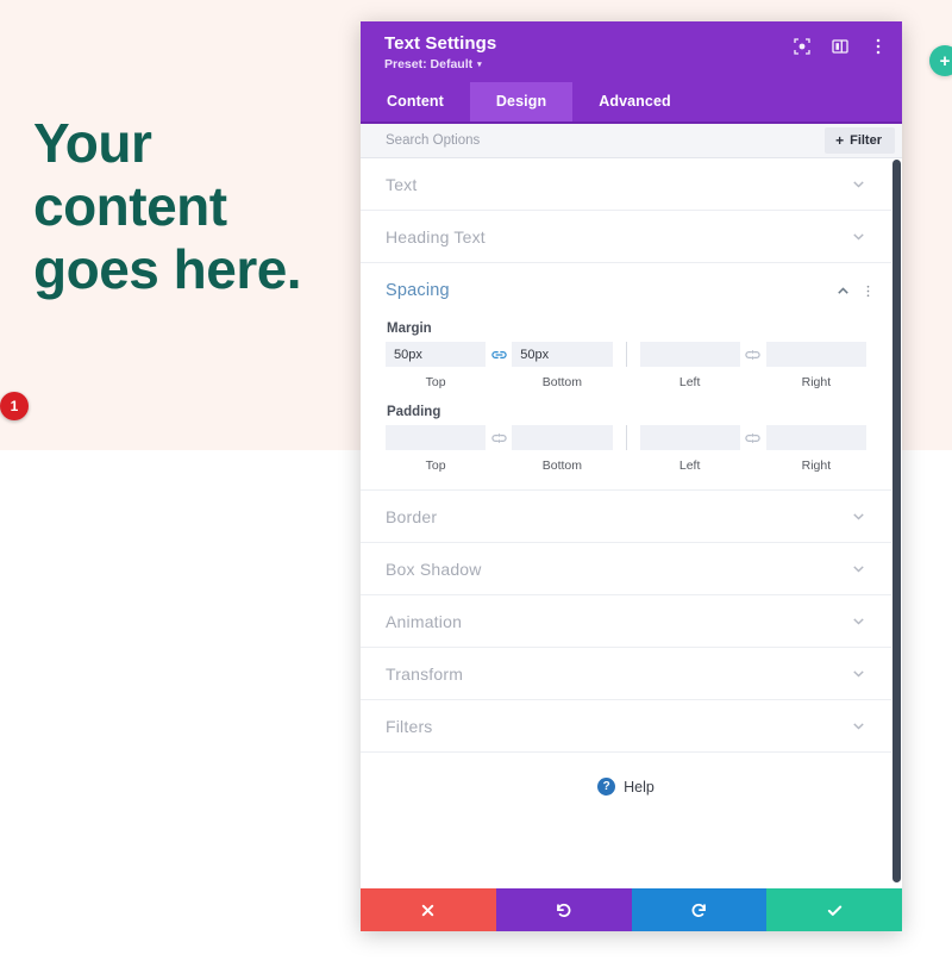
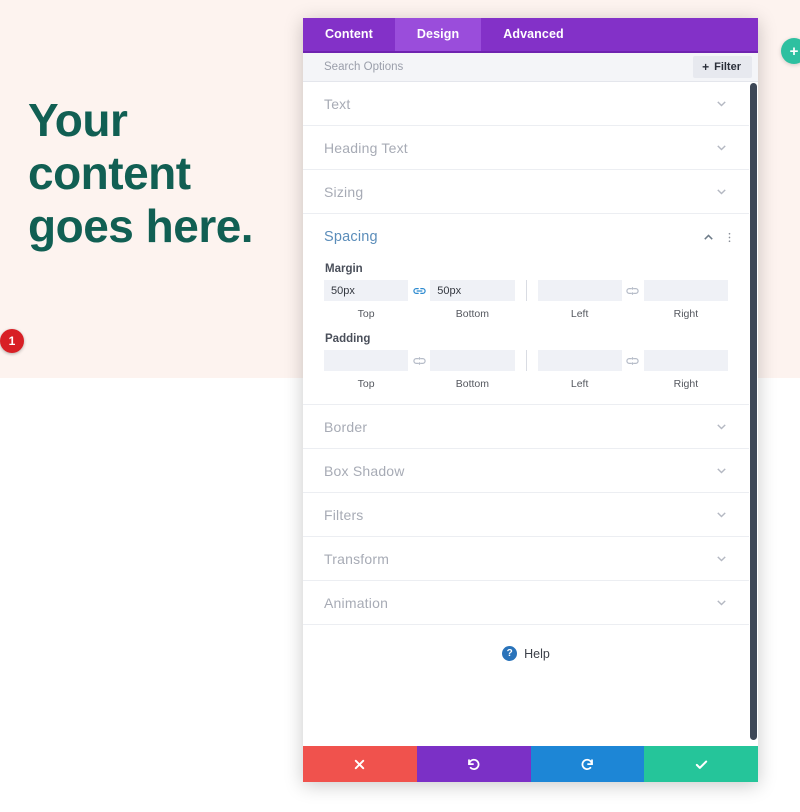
  Your content goes here.
  +
- Text Settings
- Preset: Default
  Content
  Design
  Advanced
  Search Options
  +
  Filter
  Text
  Heading Text
+ Sizing
  Spacing
  Margin
  50px
  50px
  Top
  Bottom
  Left
  Right
  Padding
  Top
  Bottom
  Left
  Right
  Border
  Box Shadow
- Animation
+ Filters
  Transform
- Filters
+ Animation
  ?
  Help
  1
